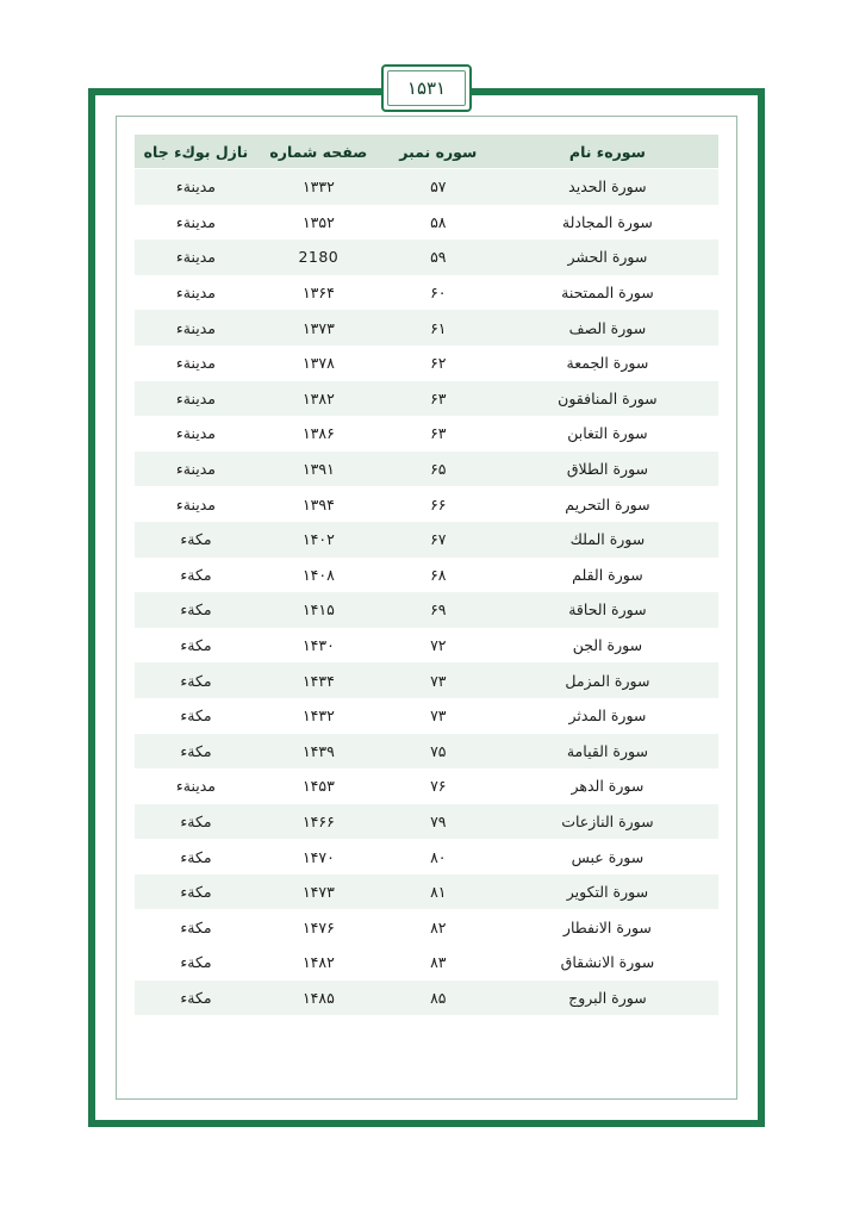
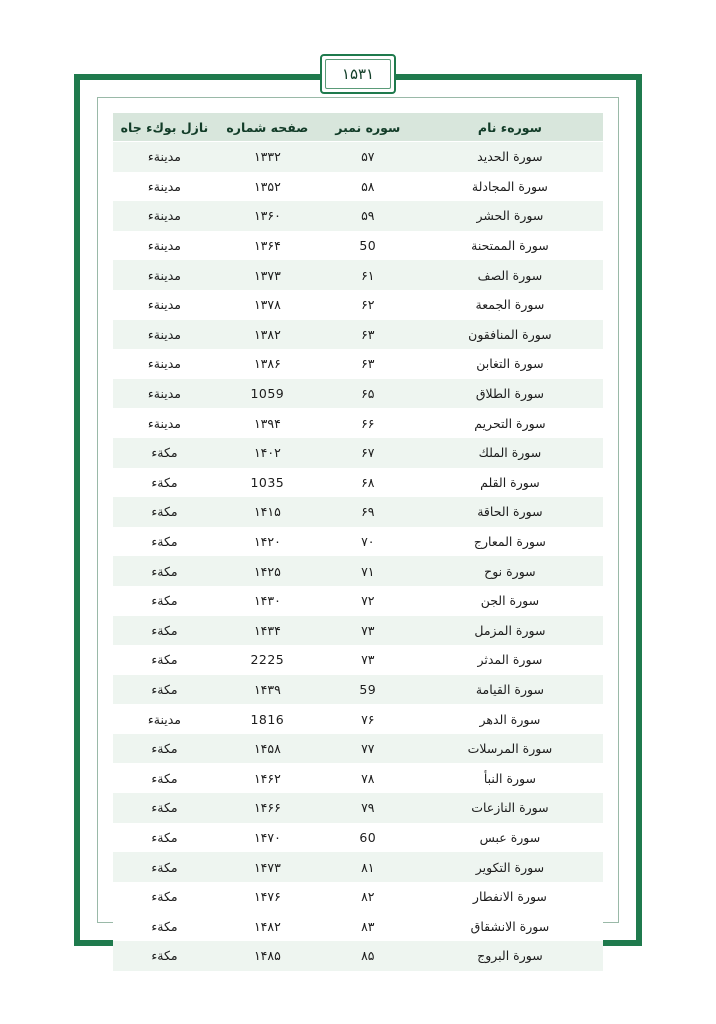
  ۱۵۳۱
  سورهء نام	سوره نمبر	صفحه شماره	نازل بوكء جاه
  سورة الحديد	۵۷	۱۳۳۲	مدينةء
  سورة المجادلة	۵۸	۱۳۵۲	مدينةء
- سورة الحشر	۵۹	2180	مدينةء
+ سورة الحشر	۵۹	۱۳۶۰	مدينةء
- سورة الممتحنة	۶۰	۱۳۶۴	مدينةء
+ سورة الممتحنة	50	۱۳۶۴	مدينةء
  سورة الصف	۶۱	۱۳۷۳	مدينةء
  سورة الجمعة	۶۲	۱۳۷۸	مدينةء
  سورة المنافقون	۶۳	۱۳۸۲	مدينةء
  سورة التغابن	۶۳	۱۳۸۶	مدينةء
- سورة الطلاق	۶۵	۱۳۹۱	مدينةء
+ سورة الطلاق	۶۵	1059	مدينةء
  سورة التحريم	۶۶	۱۳۹۴	مدينةء
  سورة الملك	۶۷	۱۴۰۲	مكةء
- سورة القلم	۶۸	۱۴۰۸	مكةء
+ سورة القلم	۶۸	1035	مكةء
  سورة الحاقة	۶۹	۱۴۱۵	مكةء
+ سورة المعارج	۷۰	۱۴۲۰	مكةء
+ سورة نوح	۷۱	۱۴۲۵	مكةء
  سورة الجن	۷۲	۱۴۳۰	مكةء
  سورة المزمل	۷۳	۱۴۳۴	مكةء
- سورة المدثر	۷۳	۱۴۳۲	مكةء
+ سورة المدثر	۷۳	2225	مكةء
- سورة القيامة	۷۵	۱۴۳۹	مكةء
+ سورة القيامة	59	۱۴۳۹	مكةء
- سورة الدهر	۷۶	۱۴۵۳	مدينةء
+ سورة الدهر	۷۶	1816	مدينةء
+ سورة المرسلات	۷۷	۱۴۵۸	مكةء
+ سورة النبأ	۷۸	۱۴۶۲	مكةء
  سورة النازعات	۷۹	۱۴۶۶	مكةء
- سورة عبس	۸۰	۱۴۷۰	مكةء
+ سورة عبس	60	۱۴۷۰	مكةء
  سورة التكوير	۸۱	۱۴۷۳	مكةء
  سورة الانفطار	۸۲	۱۴۷۶	مكةء
  سورة الانشقاق	۸۳	۱۴۸۲	مكةء
  سورة البروج	۸۵	۱۴۸۵	مكةء
